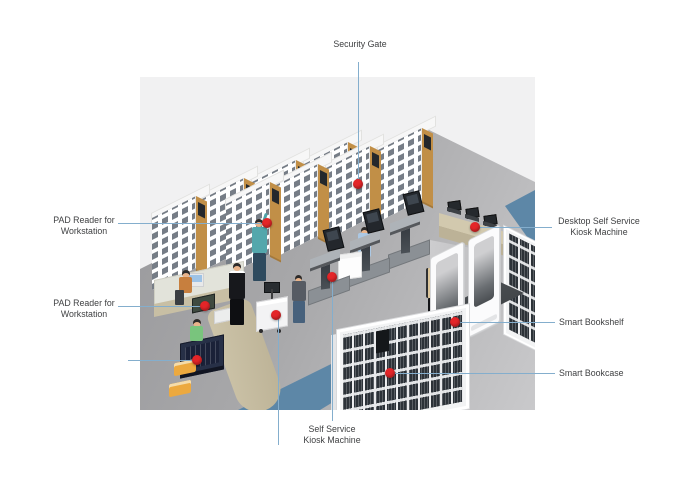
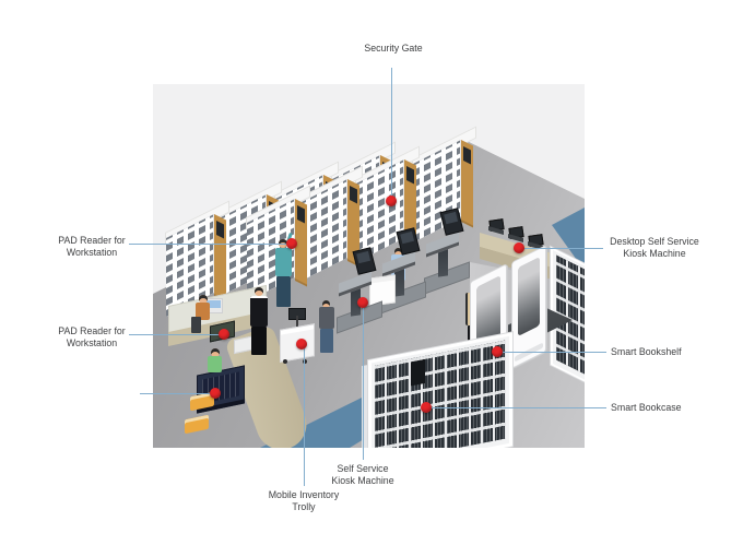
  Security Gate
  PAD Reader for
  Workstation
  PAD Reader for
  Workstation
  Desktop Self Service
  Kiosk Machine
  Smart Bookshelf
  Smart Bookcase
  Self Service
  Kiosk Machine
+ Mobile Inventory
+ Trolly
